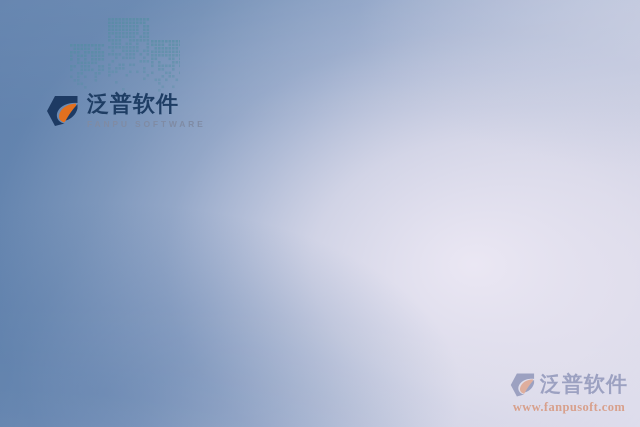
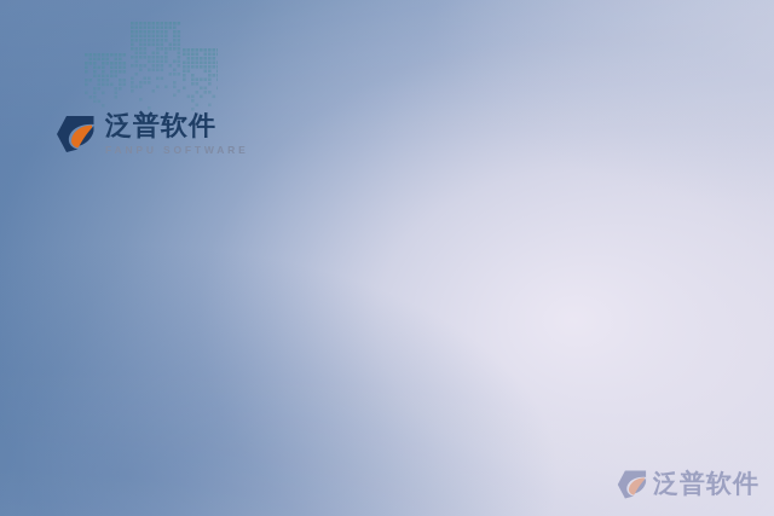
  泛普软件
  FANPU SOFTWARE
  泛普软件
- www.fanpusoft.com
